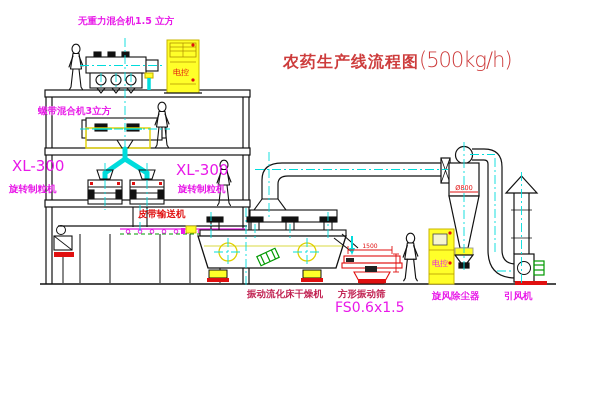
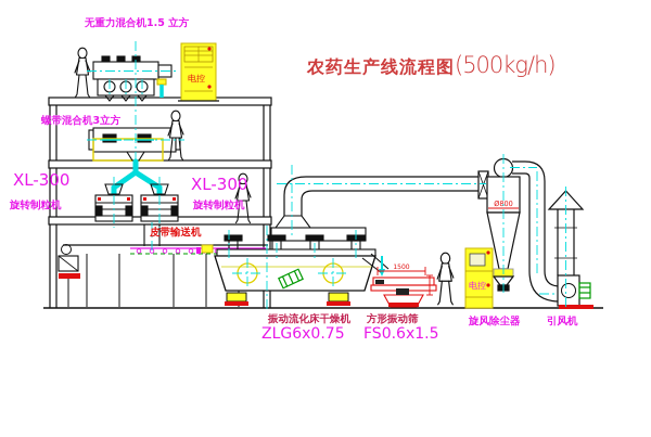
  电控
  Ø800
  电控
  农药生产线流程图(500kg/h)
  无重力混合机1.5 立方
  螺带混合机3立方
  XL-300
  旋转制粒机
  XL-300
  旋转制粒机
  皮带输送机
  振动流化床干燥机
+ ZLG6x0.75
  方形振动筛
  FS0.6x1.5
  旋风除尘器
  引风机
